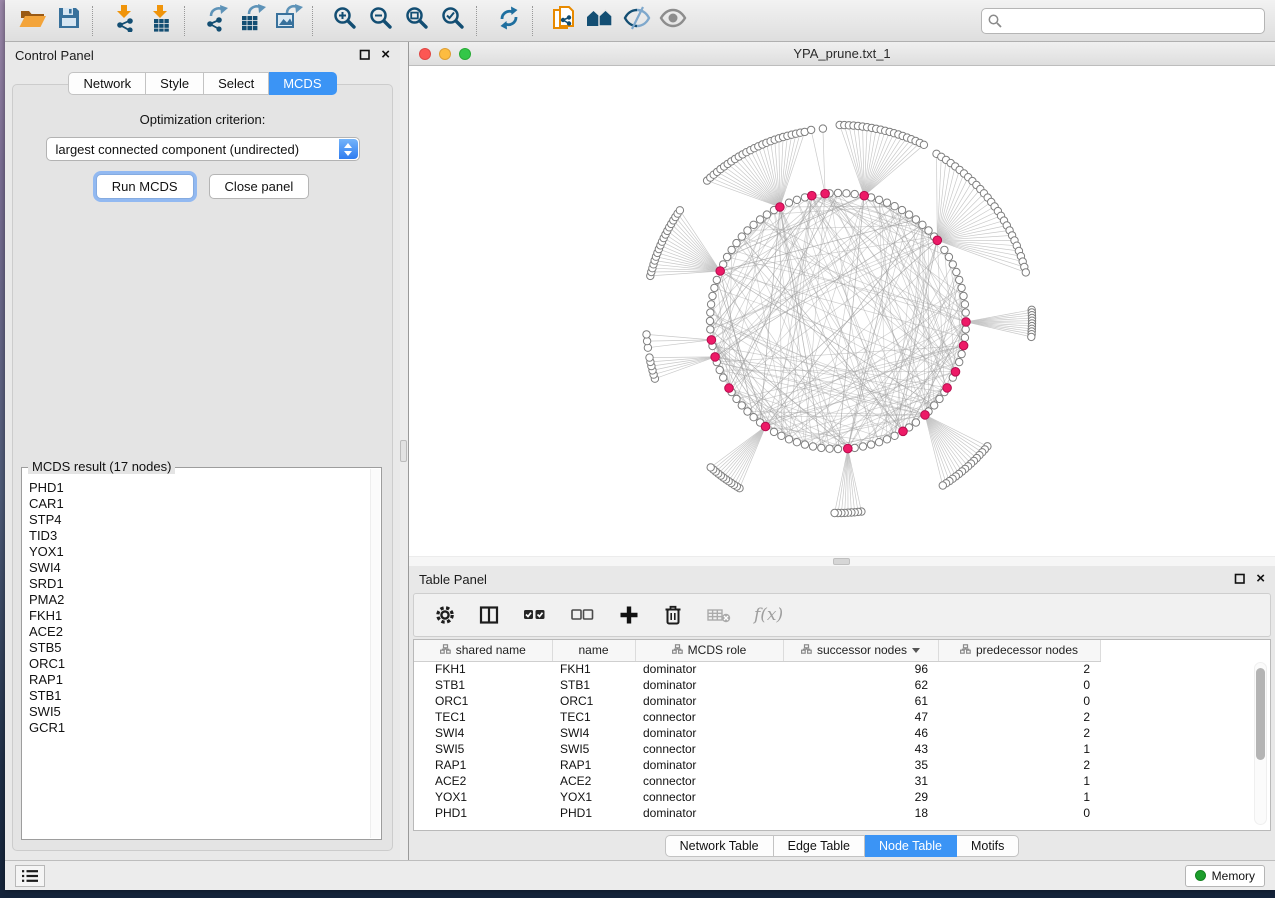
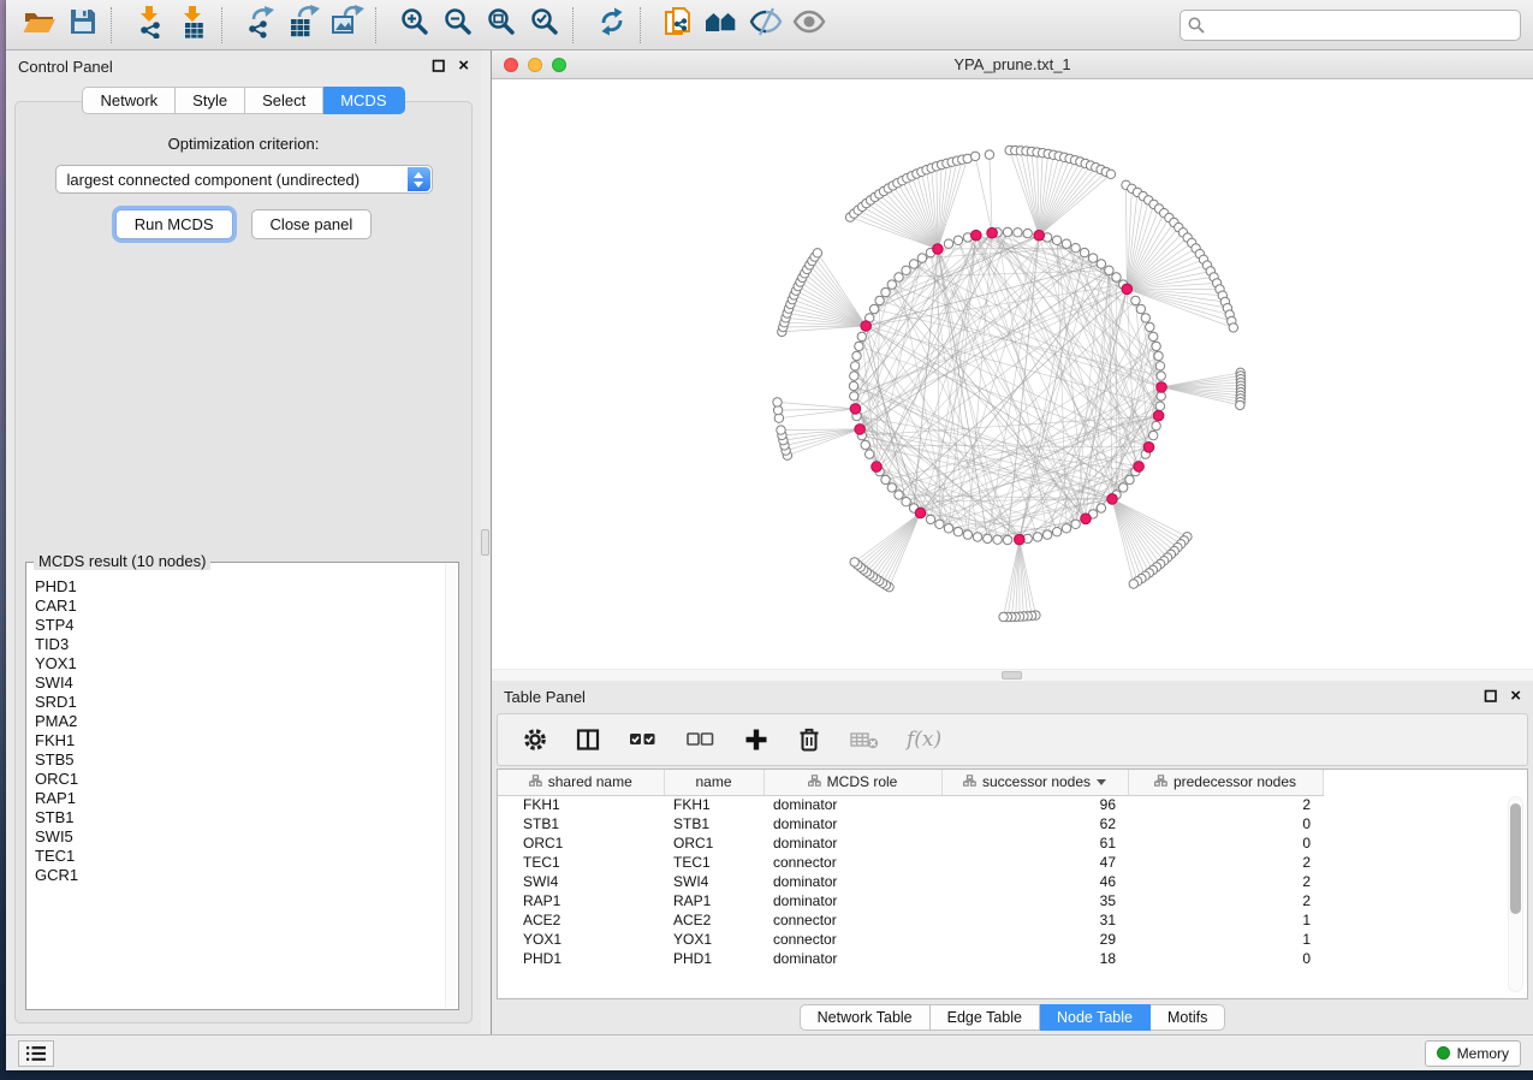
  Control Panel
  ×
  Network
  Style
  Select
  MCDS
  Optimization criterion:
  largest connected component (undirected)
  Run MCDS
  Close panel
- MCDS result (17 nodes)
+ MCDS result (10 nodes)
  PHD1
  CAR1
  STP4
  TID3
  YOX1
  SWI4
  SRD1
  PMA2
  FKH1
- ACE2
  STB5
  ORC1
  RAP1
  STB1
  SWI5
+ TEC1
  GCR1
  YPA_prune.txt_1
  Table Panel
  ×
  f(x)
  shared name	name	MCDS role	successor nodes	predecessor nodes
  FKH1	FKH1	dominator	96	2
  STB1	STB1	dominator	62	0
  ORC1	ORC1	dominator	61	0
  TEC1	TEC1	connector	47	2
  SWI4	SWI4	dominator	46	2
- SWI5	SWI5	connector	43	1
  RAP1	RAP1	dominator	35	2
  ACE2	ACE2	connector	31	1
  YOX1	YOX1	connector	29	1
  PHD1	PHD1	dominator	18	0
  Network Table
  Edge Table
  Node Table
  Motifs
  Memory
